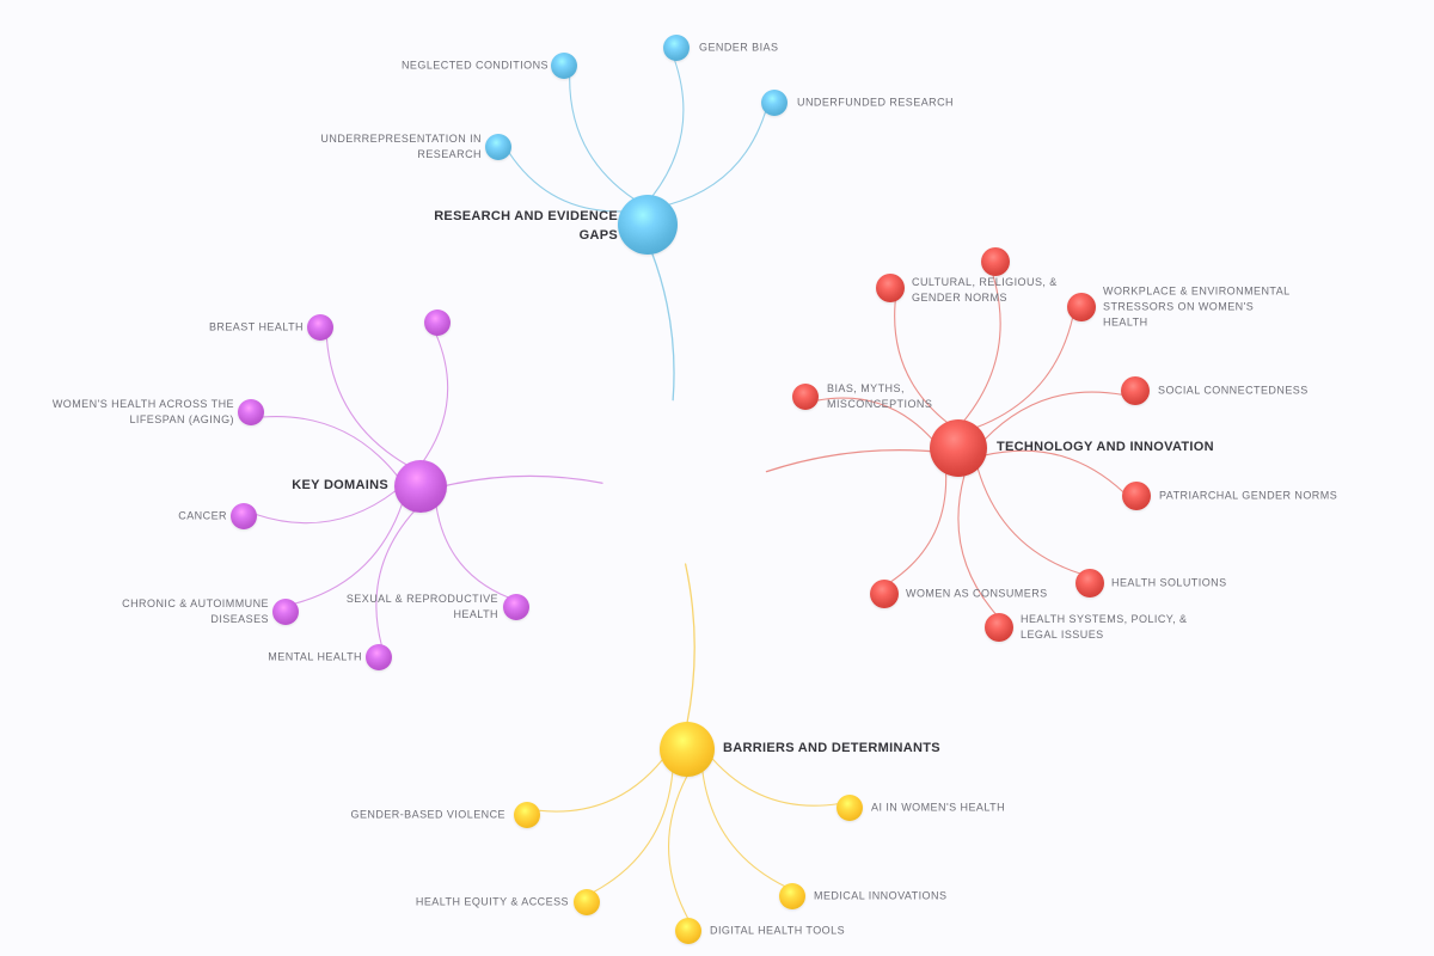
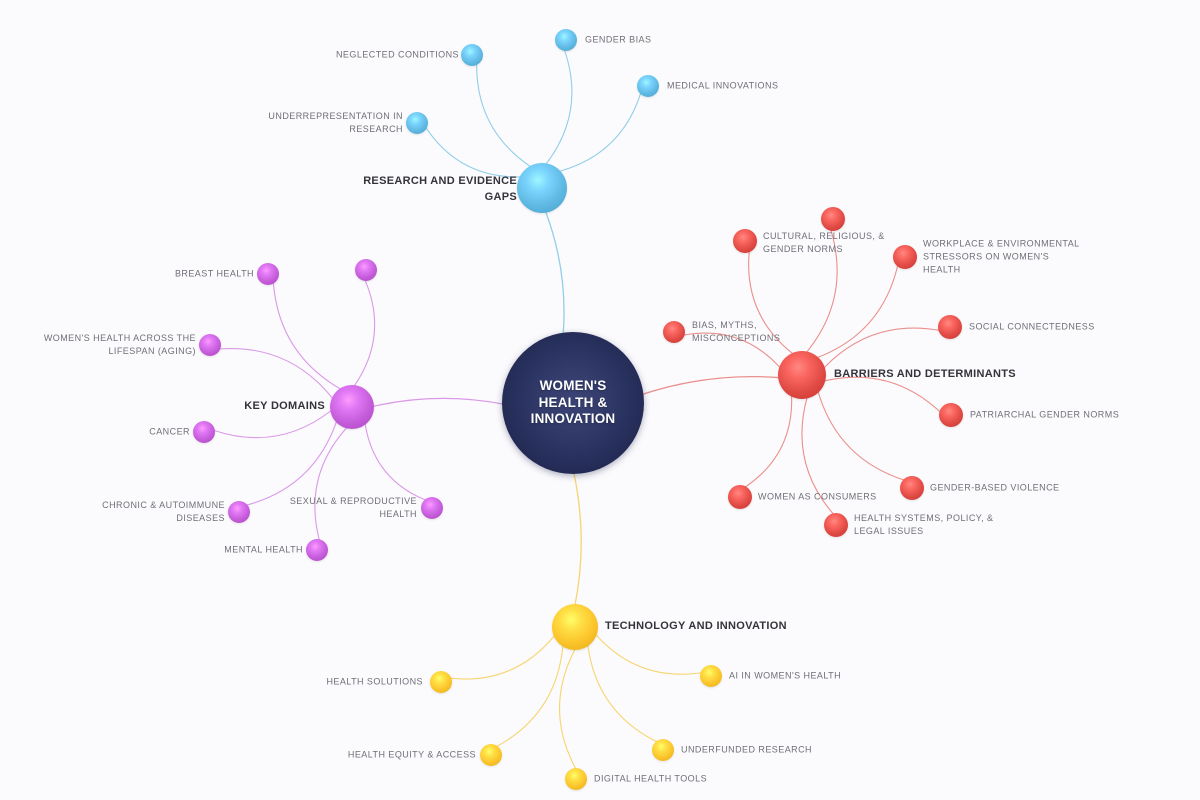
  GENDER BIAS
  NEGLECTED CONDITIONS
- UNDERFUNDED RESEARCH
+ MEDICAL INNOVATIONS
  UNDERREPRESENTATION IN
  RESEARCH
  RESEARCH AND EVIDENCE
  GAPS
  CULTURAL, RELIGIOUS, &
  GENDER NORMS
  WORKPLACE & ENVIRONMENTAL
  STRESSORS ON WOMEN'S
  HEALTH
  SOCIAL CONNECTEDNESS
  BIAS, MYTHS,
  MISCONCEPTIONS
  PATRIARCHAL GENDER NORMS
- HEALTH SOLUTIONS
+ GENDER-BASED VIOLENCE
  WOMEN AS CONSUMERS
  HEALTH SYSTEMS, POLICY, &
  LEGAL ISSUES
- TECHNOLOGY AND INNOVATION
+ BARRIERS AND DETERMINANTS
  BREAST HEALTH
  WOMEN'S HEALTH ACROSS THE
  LIFESPAN (AGING)
  CANCER
  SEXUAL & REPRODUCTIVE
  HEALTH
  CHRONIC & AUTOIMMUNE
  DISEASES
  MENTAL HEALTH
  KEY DOMAINS
  AI IN WOMEN'S HEALTH
- GENDER-BASED VIOLENCE
+ HEALTH SOLUTIONS
- MEDICAL INNOVATIONS
+ UNDERFUNDED RESEARCH
  HEALTH EQUITY & ACCESS
  DIGITAL HEALTH TOOLS
- BARRIERS AND DETERMINANTS
+ TECHNOLOGY AND INNOVATION
+ WOMEN'S
+ HEALTH &
+ INNOVATION
